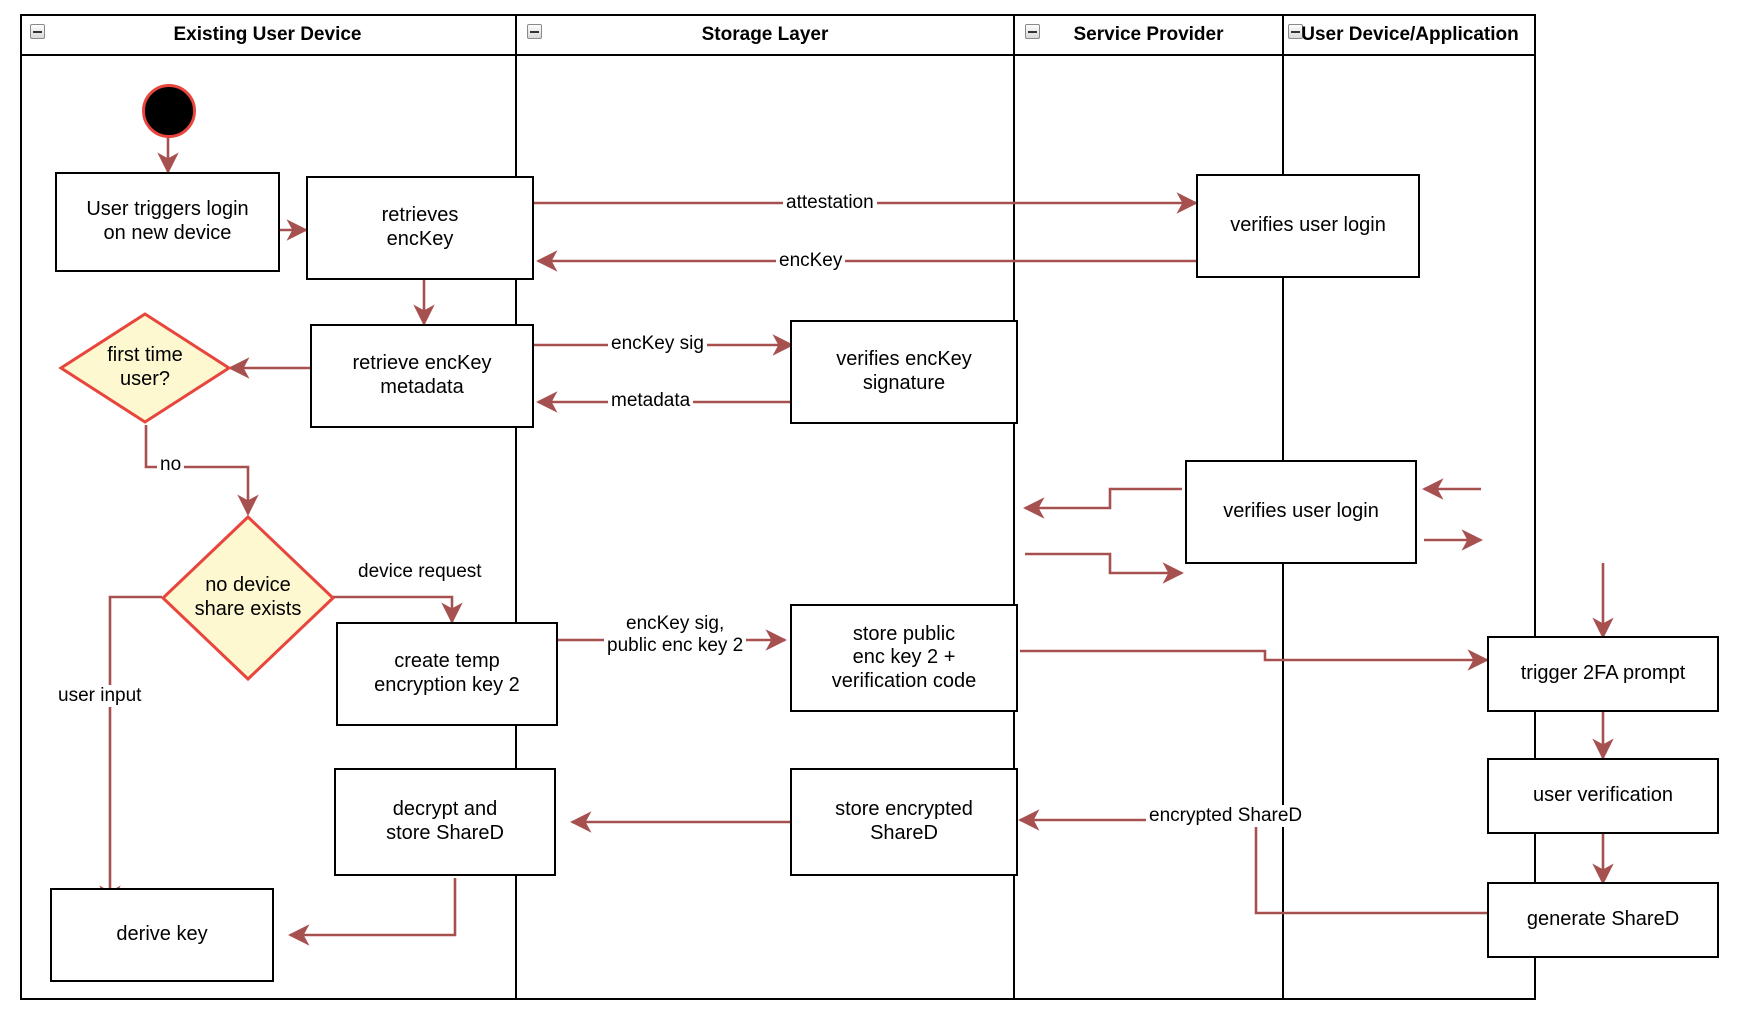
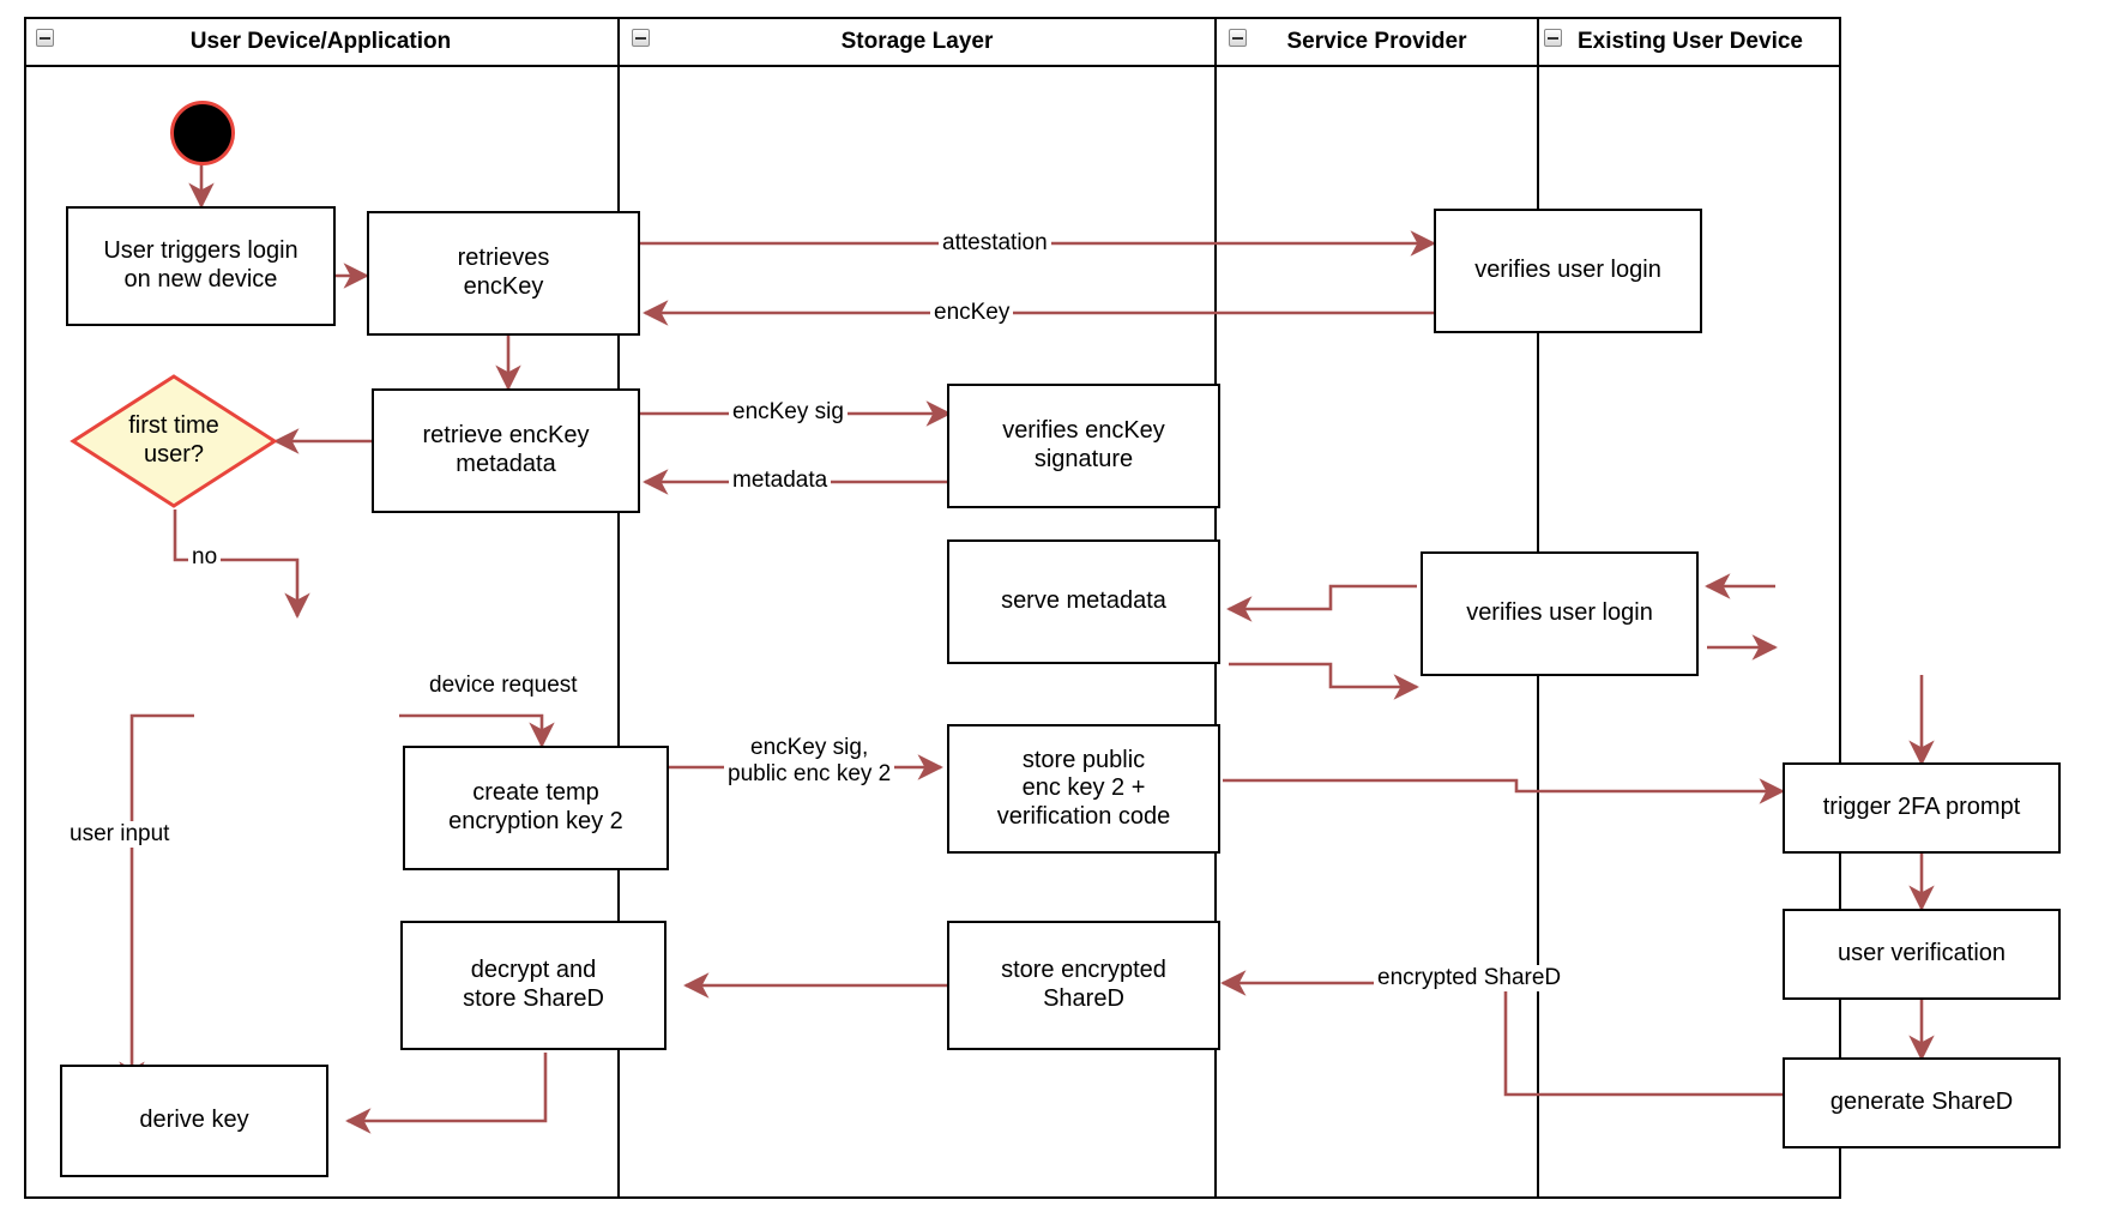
- Existing User Device
+ User Device/Application
  Storage Layer
  Service Provider
- User Device/Application
+ Existing User Device
  User triggers login
  on new device
  retrieves
  encKey
  retrieve encKey
  metadata
  first time
  user?
- no device
- share exists
  create temp
  encryption key 2
  decrypt and
  store ShareD
  derive key
  verifies encKey
  signature
+ serve metadata
  store public
  enc key 2 +
  verification code
  store encrypted
  ShareD
  verifies user login
  verifies user login
  trigger 2FA prompt
  user verification
  generate ShareD
  attestation
  encKey
  encKey sig
  metadata
  no
  device request
  user input
  encKey sig,
  public enc key 2
  encrypted ShareD
